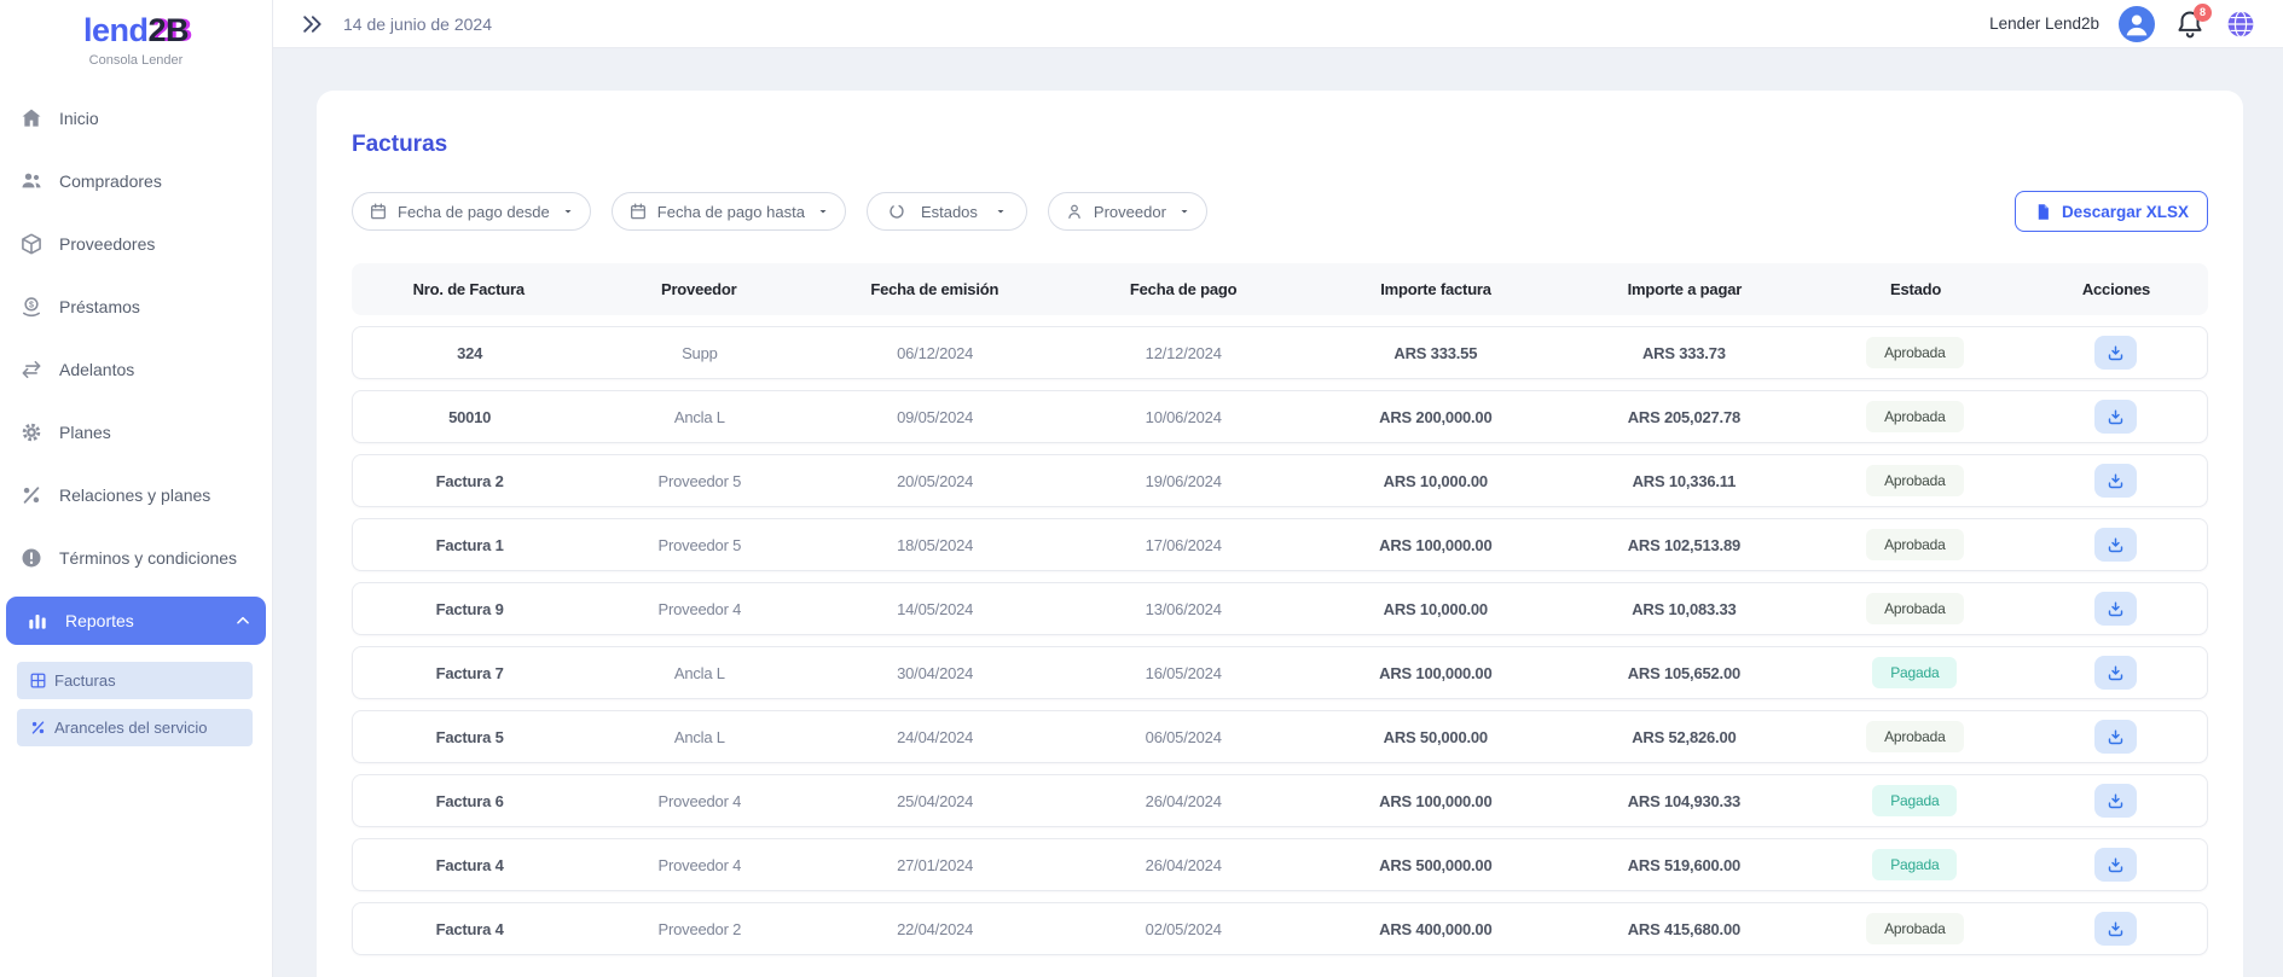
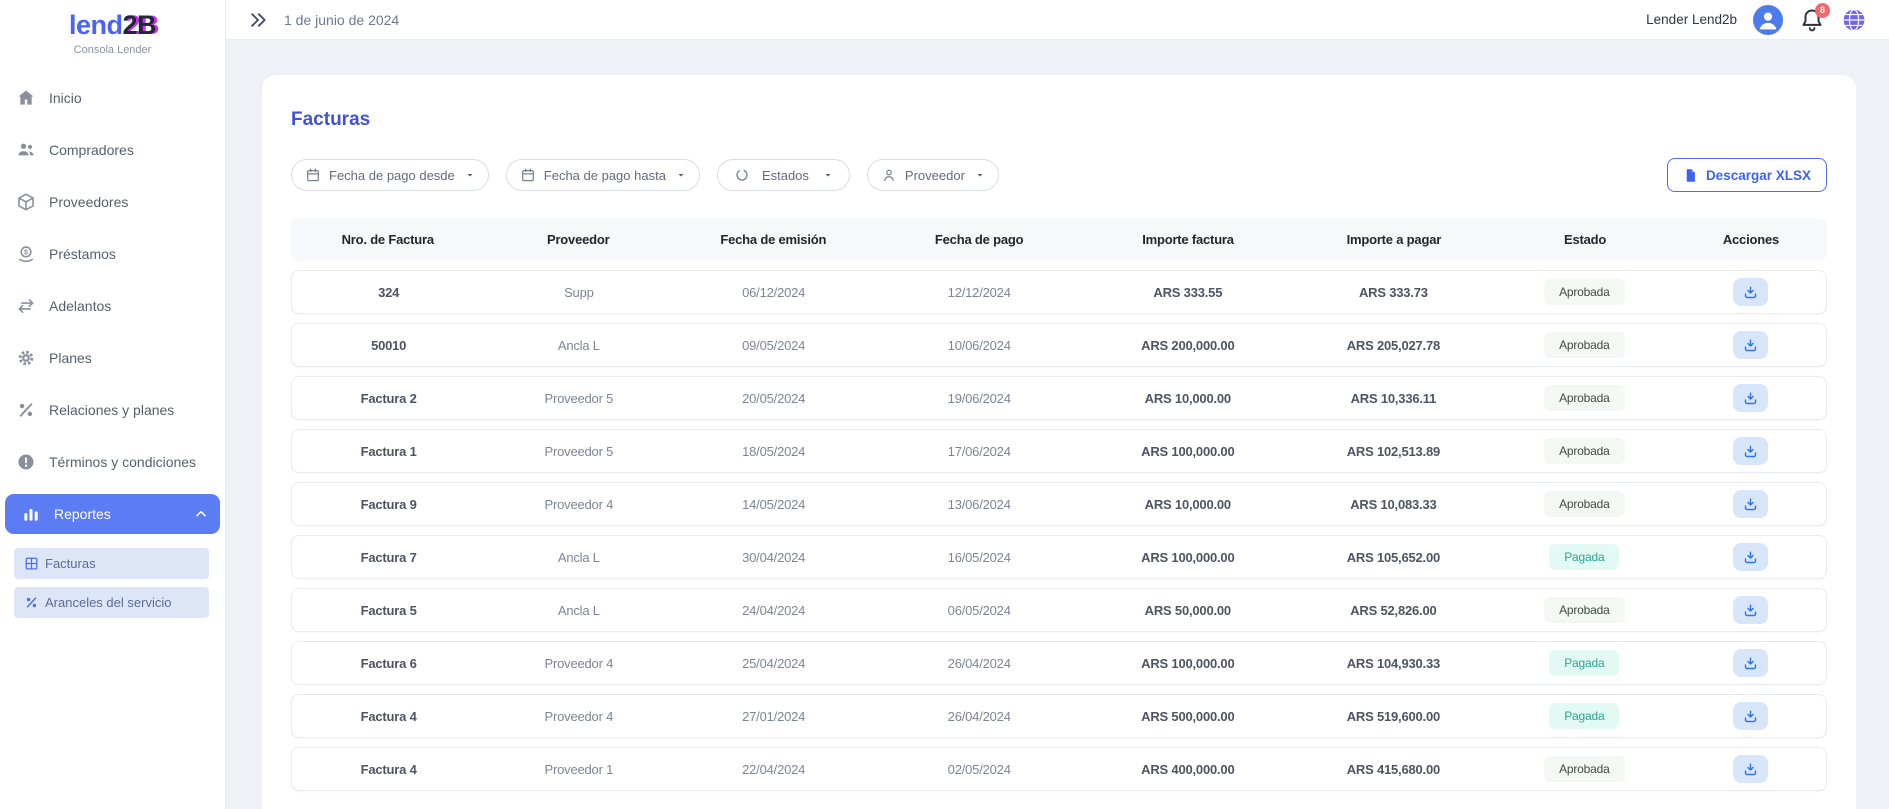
  lend2B
  Consola Lender
  Inicio
  Compradores
  Proveedores
  $
  Préstamos
  Adelantos
  Planes
  Relaciones y planes
  Términos y condiciones
  Reportes
  Facturas
  Aranceles del servicio
- 14 de junio de 2024
+ 1 de junio de 2024
  Lender Lend2b
  8
  Facturas
  Fecha de pago desde
  Fecha de pago hasta
  Estados
  Proveedor
  Descargar XLSX
  Nro. de Factura
  Proveedor
  Fecha de emisión
  Fecha de pago
  Importe factura
  Importe a pagar
  Estado
  Acciones
  324
  Supp
  06/12/2024
  12/12/2024
  ARS 333.55
  ARS 333.73
  Aprobada
  50010
  Ancla L
  09/05/2024
  10/06/2024
  ARS 200,000.00
  ARS 205,027.78
  Aprobada
  Factura 2
  Proveedor 5
  20/05/2024
  19/06/2024
  ARS 10,000.00
  ARS 10,336.11
  Aprobada
  Factura 1
  Proveedor 5
  18/05/2024
  17/06/2024
  ARS 100,000.00
  ARS 102,513.89
  Aprobada
  Factura 9
  Proveedor 4
  14/05/2024
  13/06/2024
  ARS 10,000.00
  ARS 10,083.33
  Aprobada
  Factura 7
  Ancla L
  30/04/2024
  16/05/2024
  ARS 100,000.00
  ARS 105,652.00
  Pagada
  Factura 5
  Ancla L
  24/04/2024
  06/05/2024
  ARS 50,000.00
  ARS 52,826.00
  Aprobada
  Factura 6
  Proveedor 4
  25/04/2024
  26/04/2024
  ARS 100,000.00
  ARS 104,930.33
  Pagada
  Factura 4
  Proveedor 4
  27/01/2024
  26/04/2024
  ARS 500,000.00
  ARS 519,600.00
  Pagada
  Factura 4
- Proveedor 2
+ Proveedor 1
  22/04/2024
  02/05/2024
  ARS 400,000.00
  ARS 415,680.00
  Aprobada
